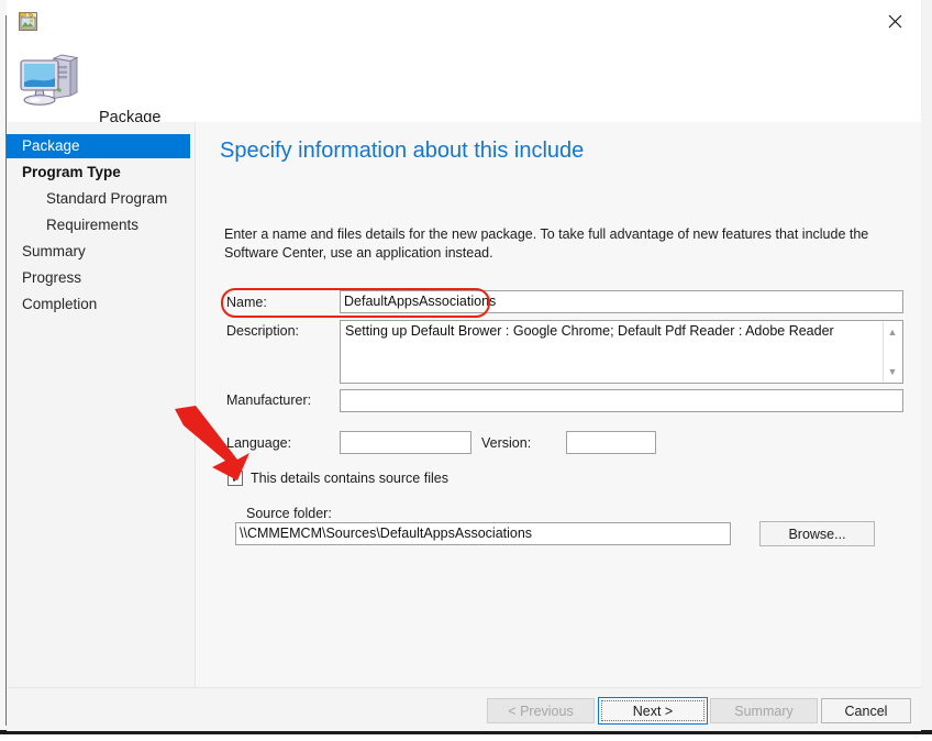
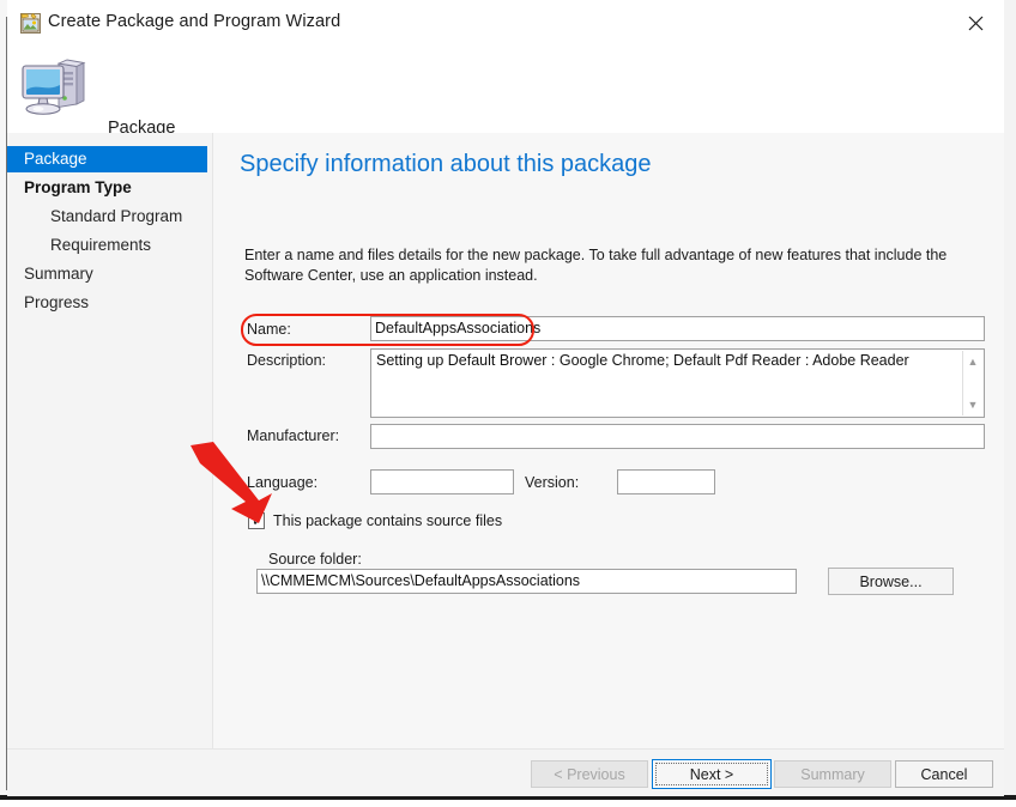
+ Create Package and Program Wizard
  Package
  Package
  Program Type
  Standard Program
  Requirements
  Summary
  Progress
- Completion
- Specify information about this include
+ Specify information about this package
  Enter a name and files details for the new package. To take full advantage of new features that include the Software Center, use an application instead.
  Name:
  DefaultAppsAssociations
  Description:
  Setting up Default Brower : Google Chrome; Default Pdf Reader : Adobe Reader
  ▲
  ▼
  Manufacturer:
  Language:
  Version:
  Source folder:
  \\CMMEMCM\Sources\DefaultAppsAssociations
  Browse...
- This details contains source files
+ This package contains source files
  < Previous
  Next >
  Summary
  Cancel
